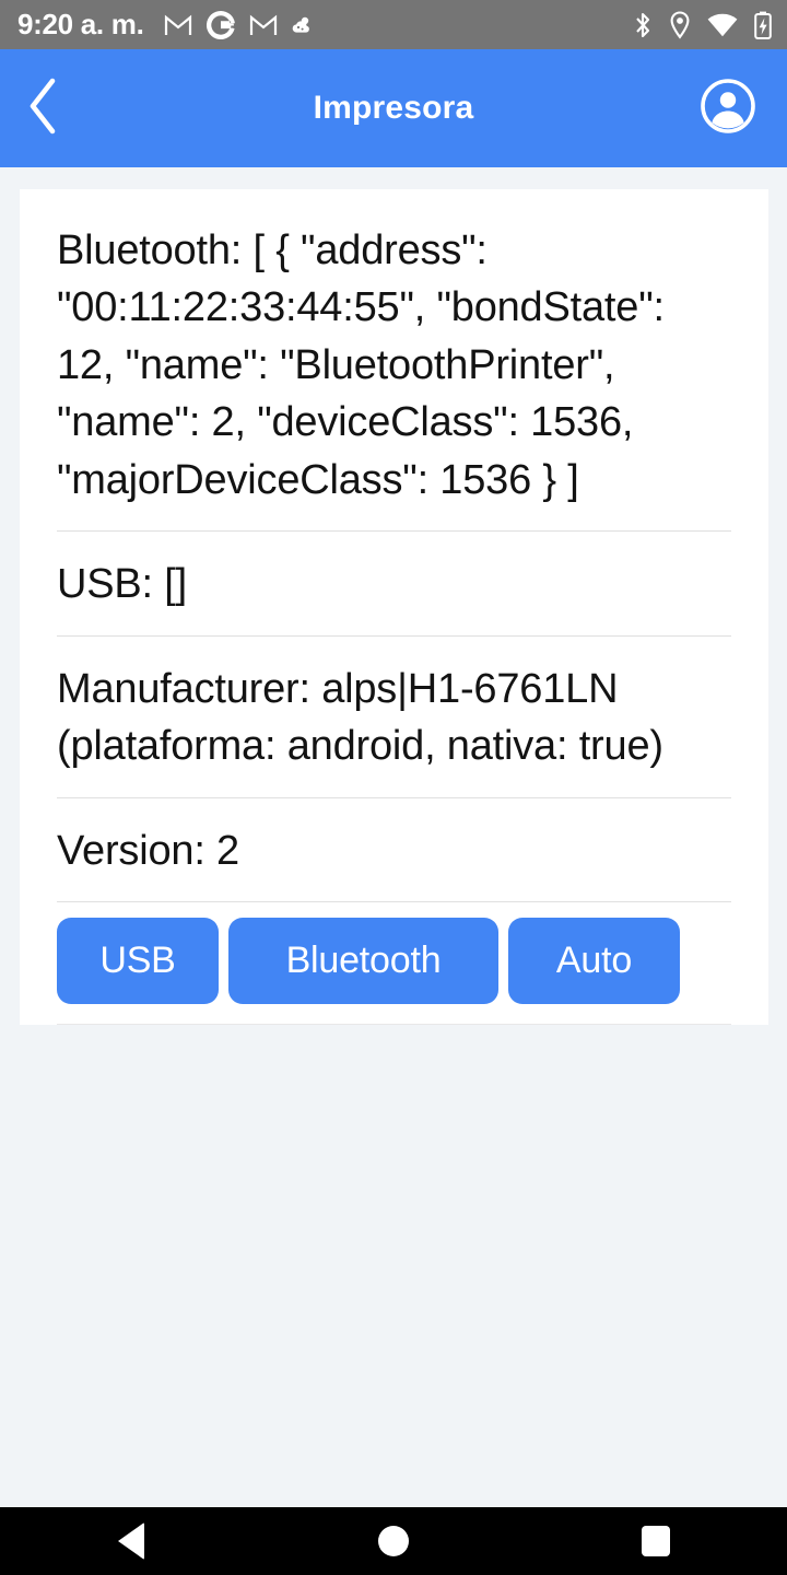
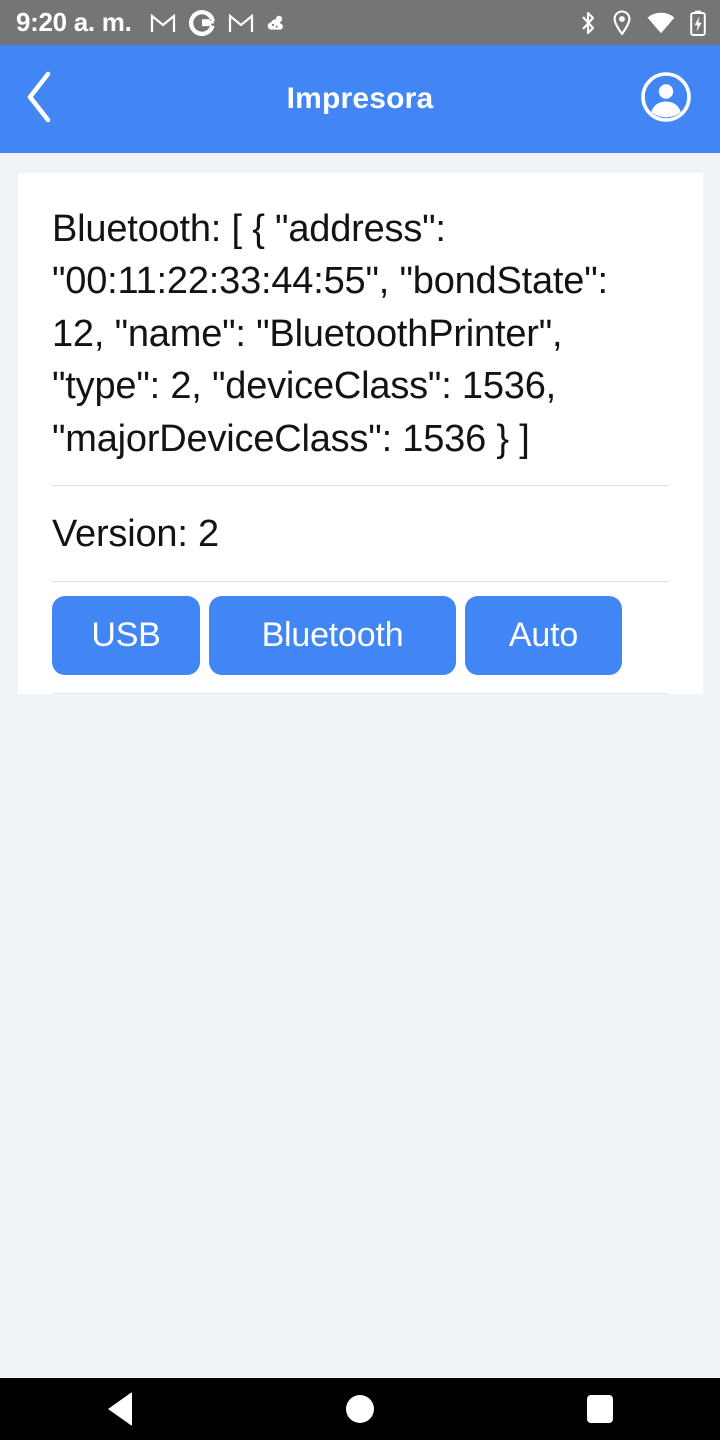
  9:20 a. m.
  Impresora
- Bluetooth: [ { "address": "00:11:22:33:44:55", "bondState": 12, "name": "BluetoothPrinter", "name": 2, "deviceClass": 1536, "majorDeviceClass": 1536 } ]
+ Bluetooth: [ { "address": "00:11:22:33:44:55", "bondState": 12, "name": "BluetoothPrinter", "type": 2, "deviceClass": 1536, "majorDeviceClass": 1536 } ]
- USB: []
- Manufacturer: alps|H1-6761LN (plataforma: android, nativa: true)
  Version: 2
  USB
  Bluetooth
  Auto
